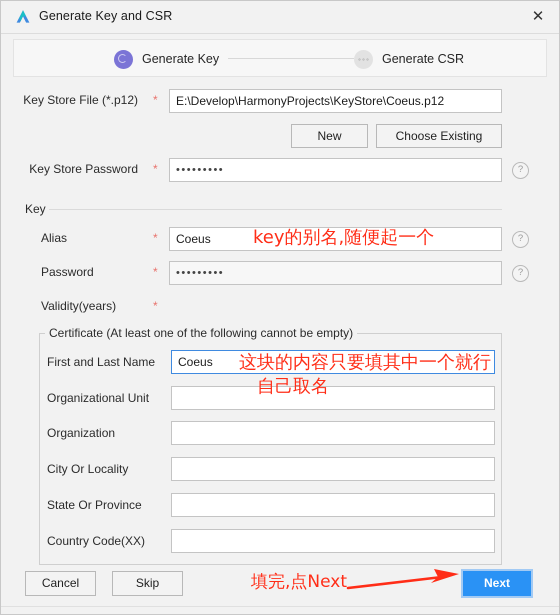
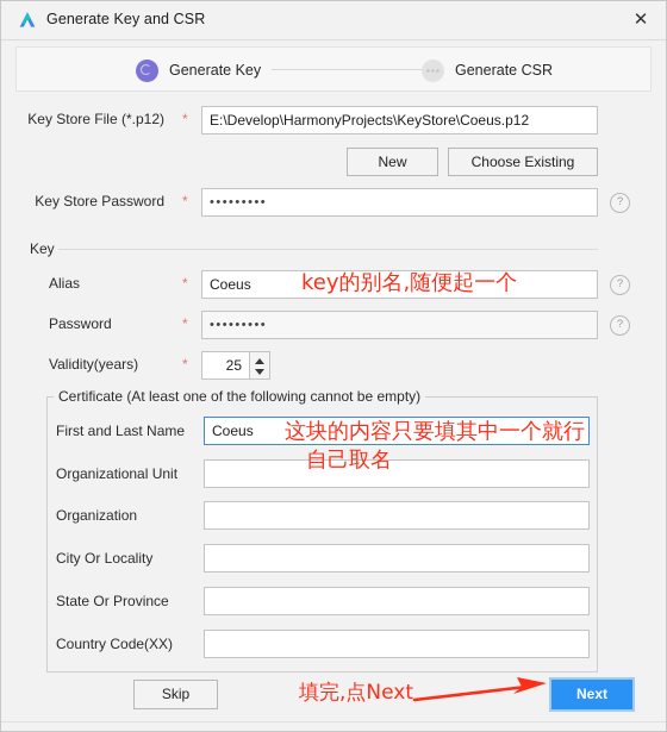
  Generate Key and CSR
  ✕
  Generate Key
  Generate CSR
  Key Store File (*.p12)
  *
  E:\Develop\HarmonyProjects\KeyStore\Coeus.p12
  New
  Choose Existing
  Key Store Password
  *
  •••••••••
  ?
  Key
  Alias
  *
  Coeus
  ?
  Password
  *
  •••••••••
  ?
  Validity(years)
  *
+ 25
  Certificate (At least one of the following cannot be empty)
  First and Last Name
  Coeus
  Organizational Unit
  Organization
  City Or Locality
  State Or Province
  Country Code(XX)
- Cancel
  Skip
  Next
  key的别名,随便起一个
  这块的内容只要填其中一个就行
  自己取名
  填完,点Next
